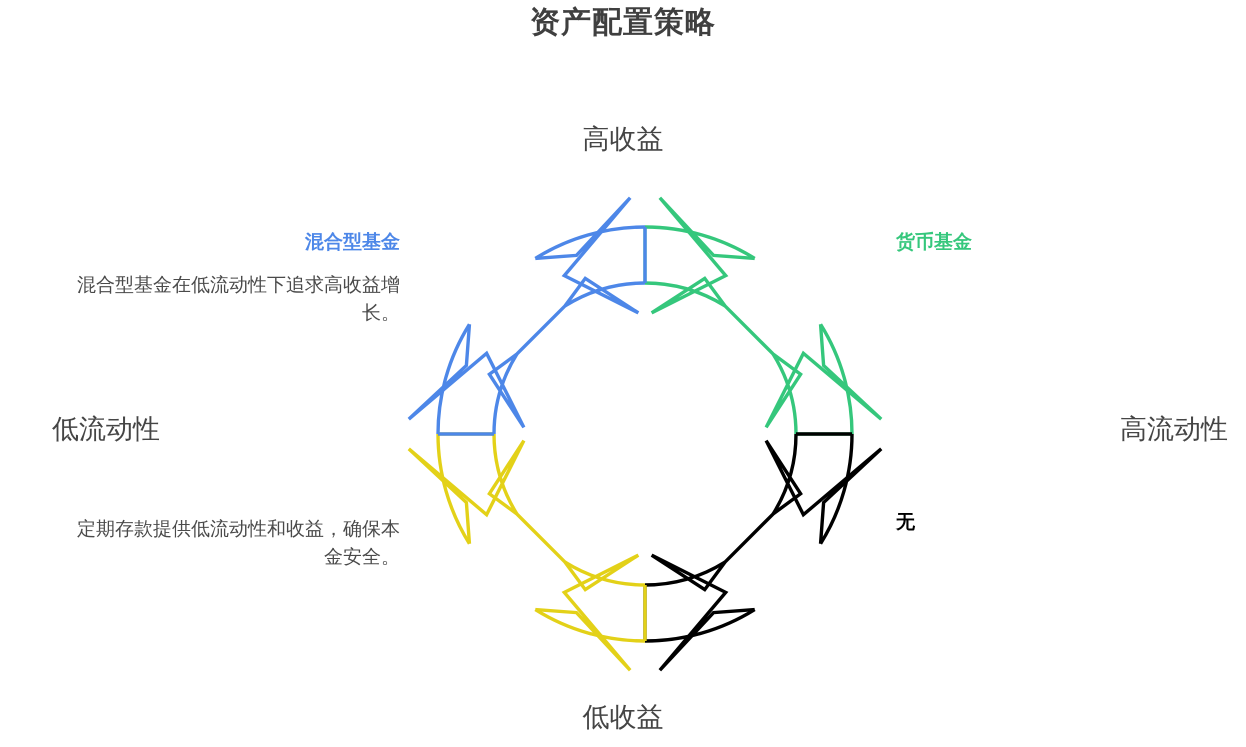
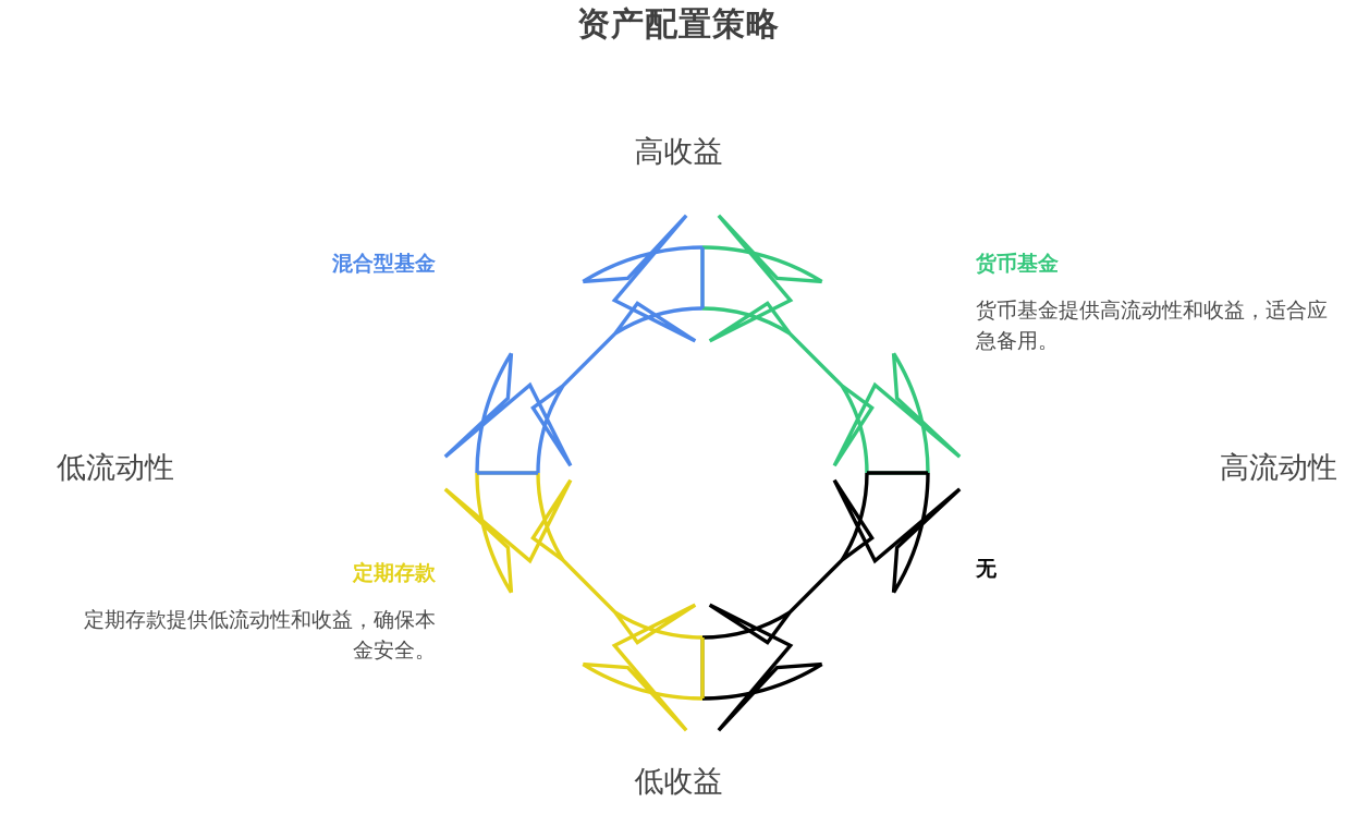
  资产配置策略
  高收益
  低收益
  低流动性
  高流动性
  混合型基金
- 混合型基金在低流动性下追求高收益增长。
  货币基金
+ 货币基金提供高流动性和收益，适合应急备用。
+ 定期存款
  定期存款提供低流动性和收益，确保本金安全。
  无
